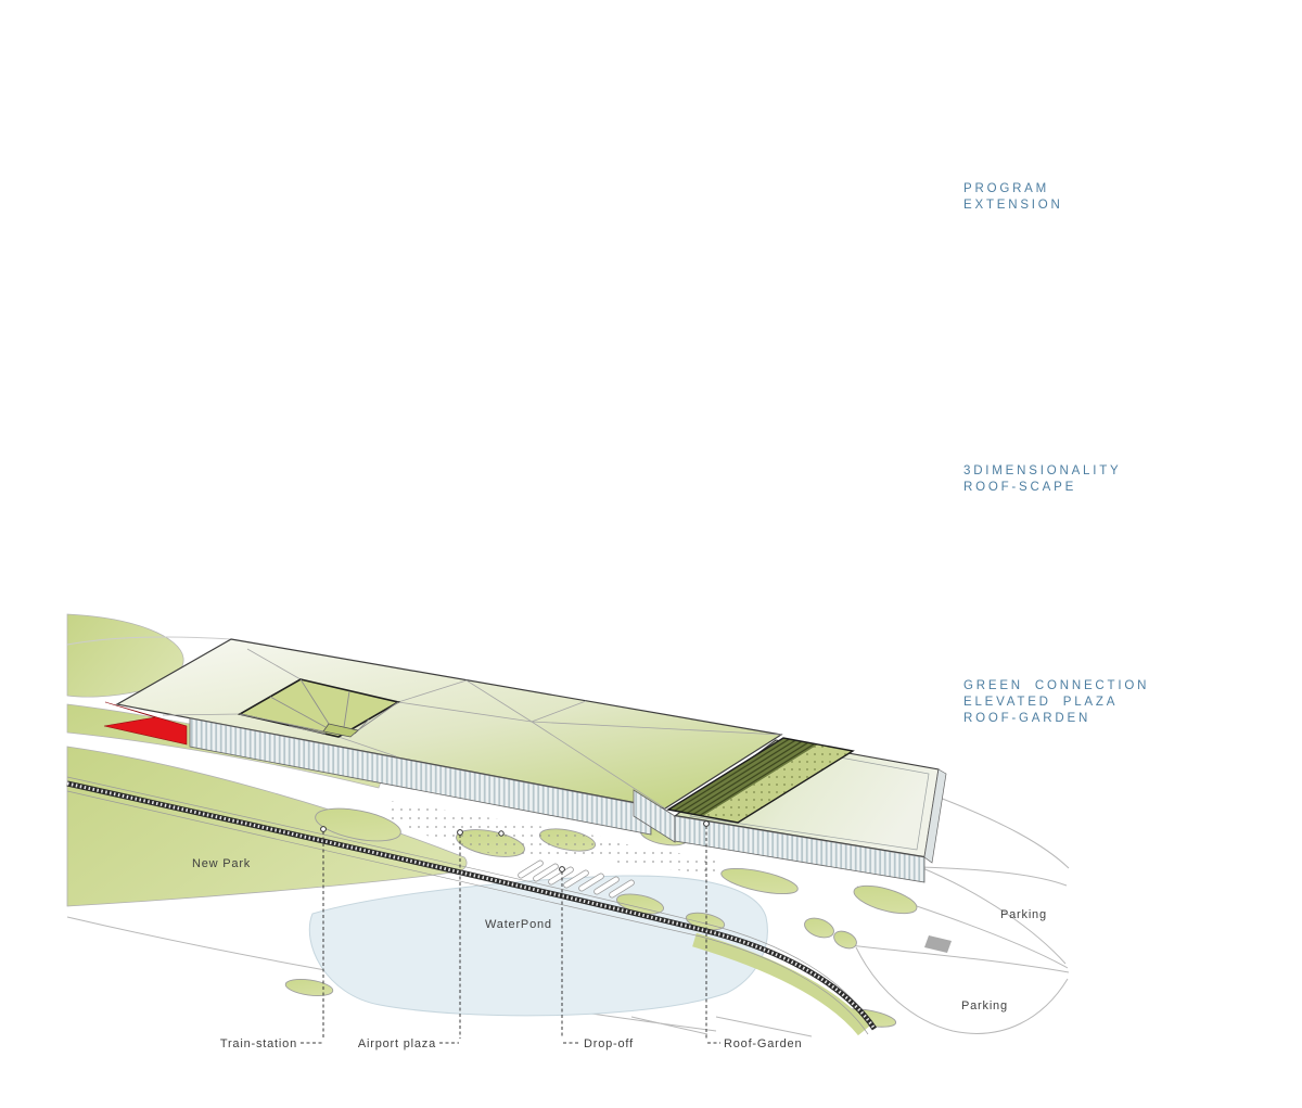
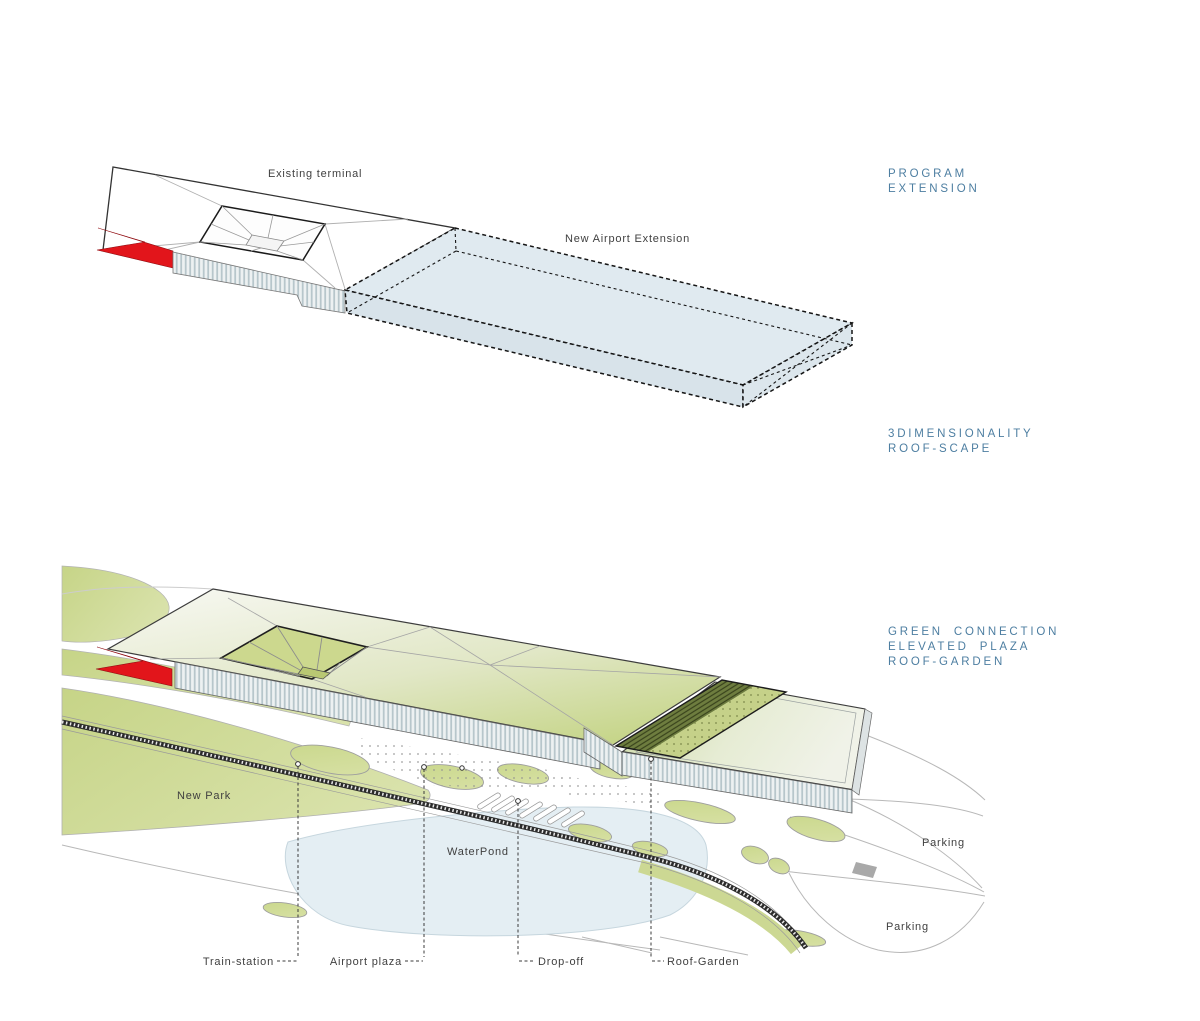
+ Existing terminal
+ New Airport Extension
  New Park
  WaterPond
  Parking
  Parking
  Train-station
  Airport plaza
  Drop-off
  Roof-Garden
  PROGRAM
  EXTENSION
  3DIMENSIONALITY
  ROOF-SCAPE
  GREEN CONNECTION
  ELEVATED PLAZA
  ROOF-GARDEN
